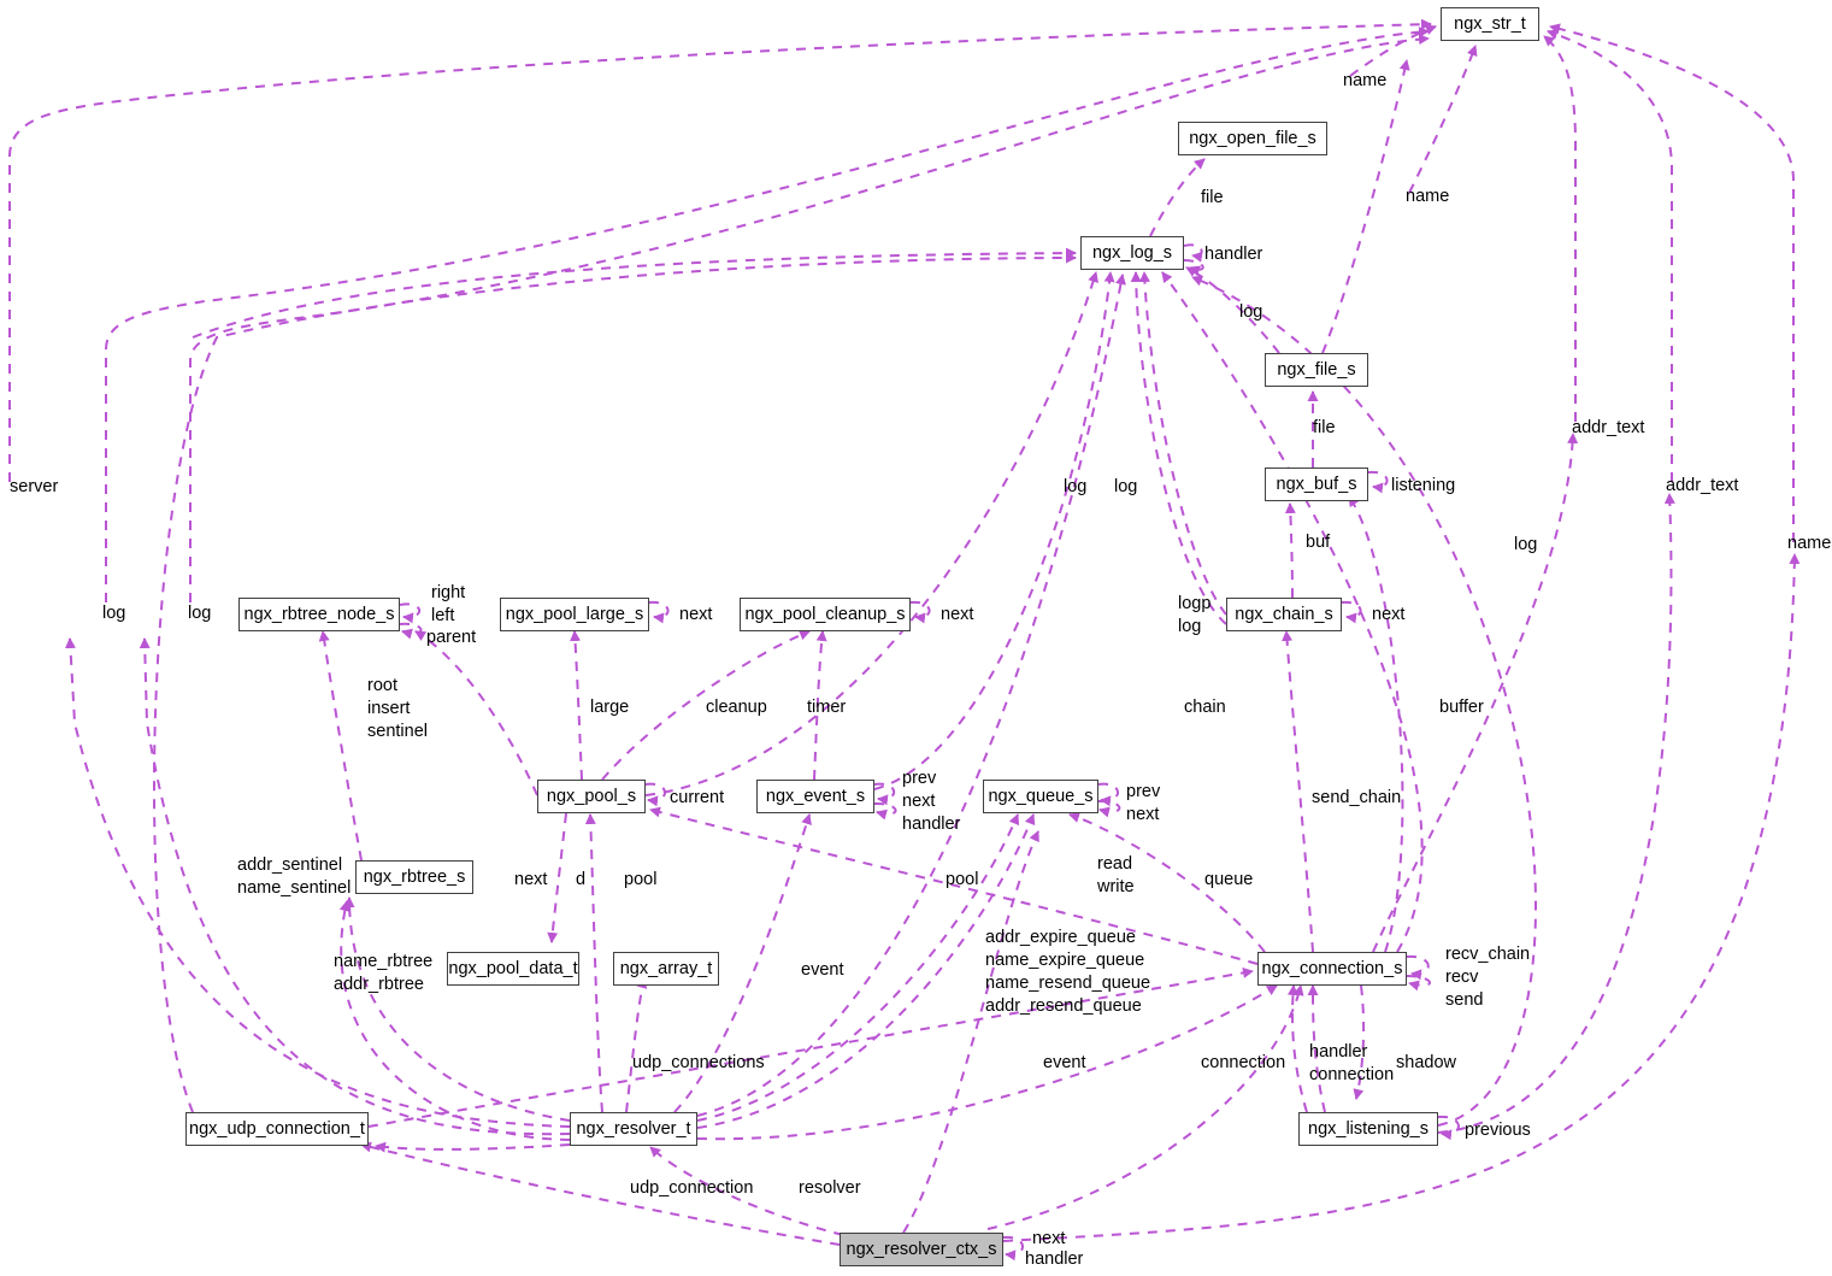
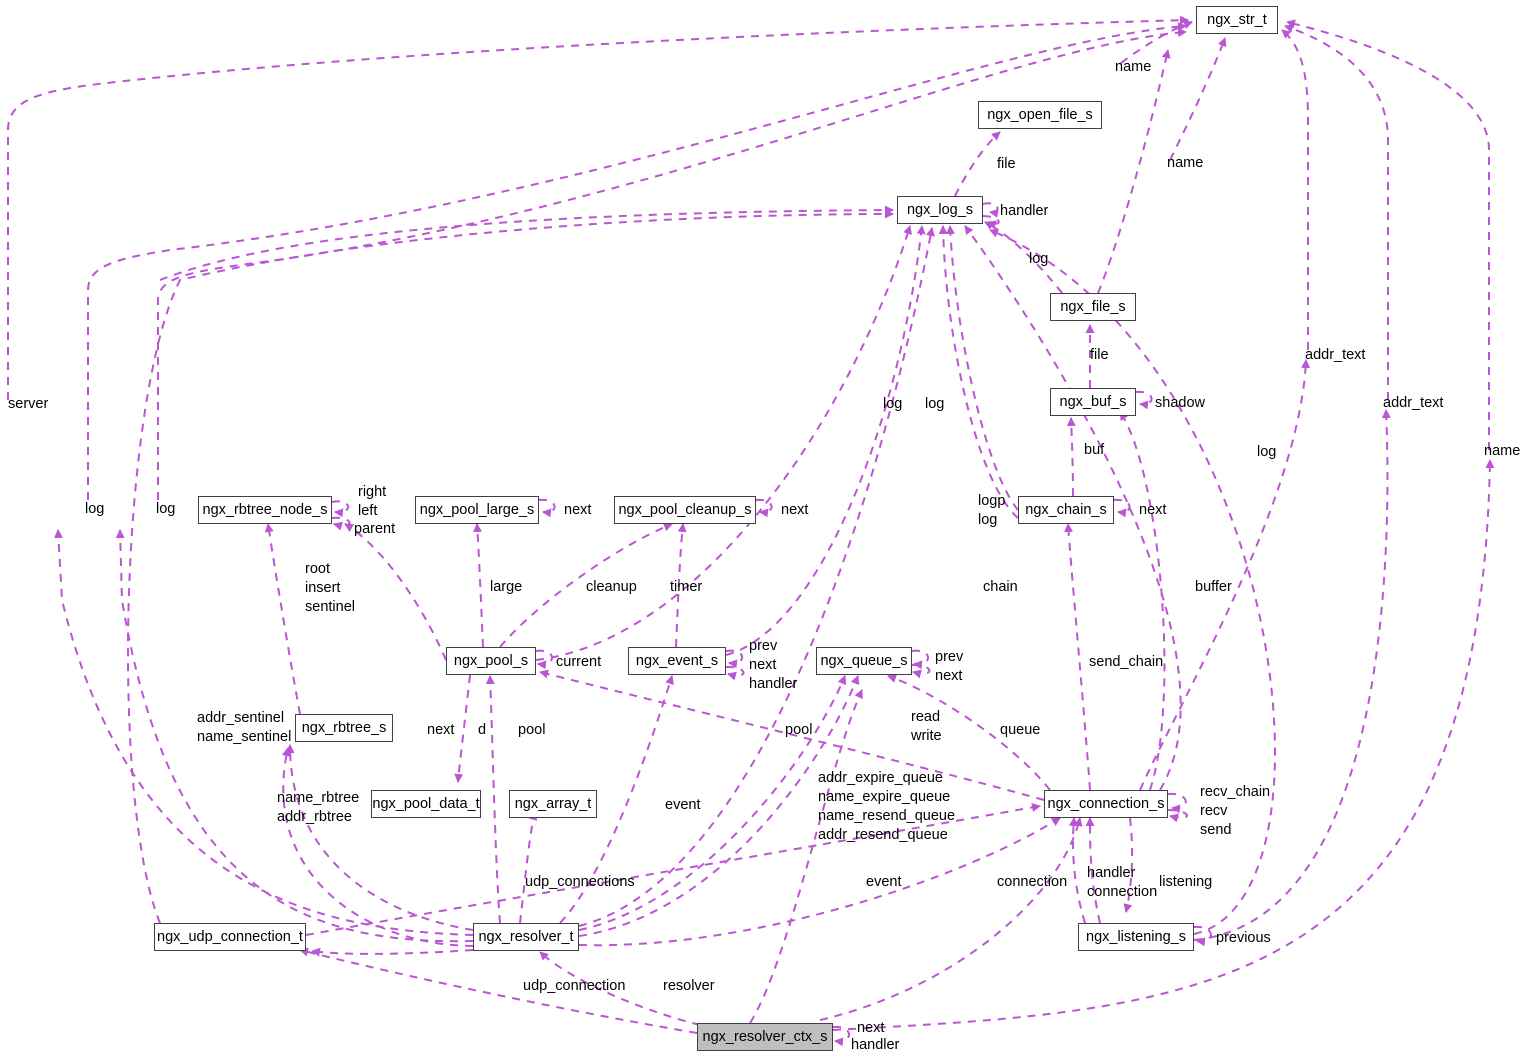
  ngx_str_t
  ngx_open_file_s
  ngx_log_s
  ngx_file_s
  ngx_buf_s
  ngx_rbtree_node_s
  ngx_pool_large_s
  ngx_pool_cleanup_s
  ngx_chain_s
  ngx_pool_s
  ngx_event_s
  ngx_queue_s
  ngx_rbtree_s
  ngx_pool_data_t
  ngx_array_t
  ngx_connection_s
  ngx_udp_connection_t
  ngx_resolver_t
  ngx_listening_s
  ngx_resolver_ctx_s
  name
  name
  file
  handler
  log
  file
  addr_text
- listening
+ shadow
  server
  log
  log
  addr_text
  log
  buf
  name
  right
  left
  log
  log
  next
  next
  logp
  log
  next
  parent
  root
  insert
  sentinel
  large
  cleanup
  timer
  chain
  buffer
  current
  prev
  next
  handler
  prev
  next
  send_chain
  addr_sentinel
  name_sentinel
  next
  d
  pool
  pool
  read
  write
  queue
  recv_chain
  recv
  send
  name_rbtree
  addr_rbtree
  addr_expire_queue
  name_expire_queue
  name_resend_queue
  addr_resend_queue
  event
  udp_connections
  event
  connection
  handler
  connection
- shadow
+ listening
  previous
  udp_connection
  resolver
  next
  handler
